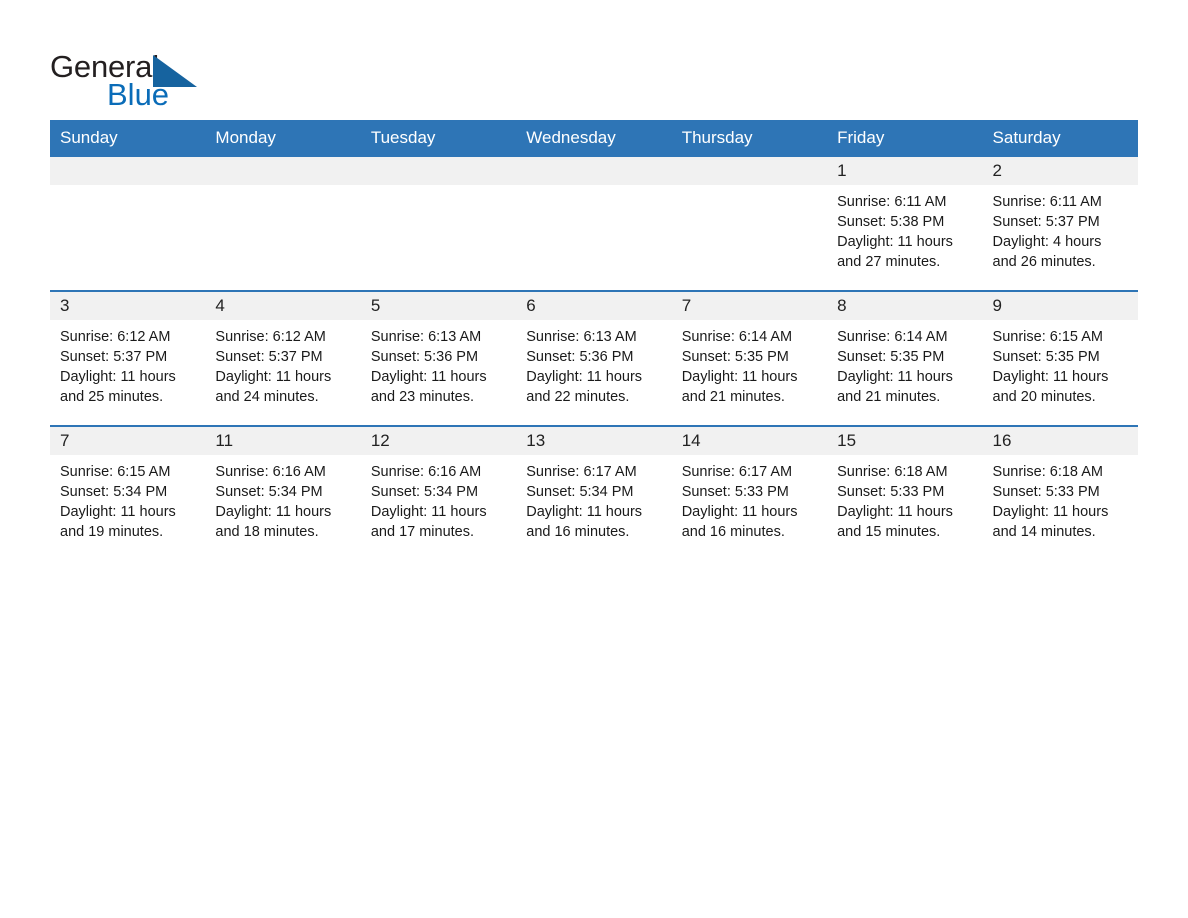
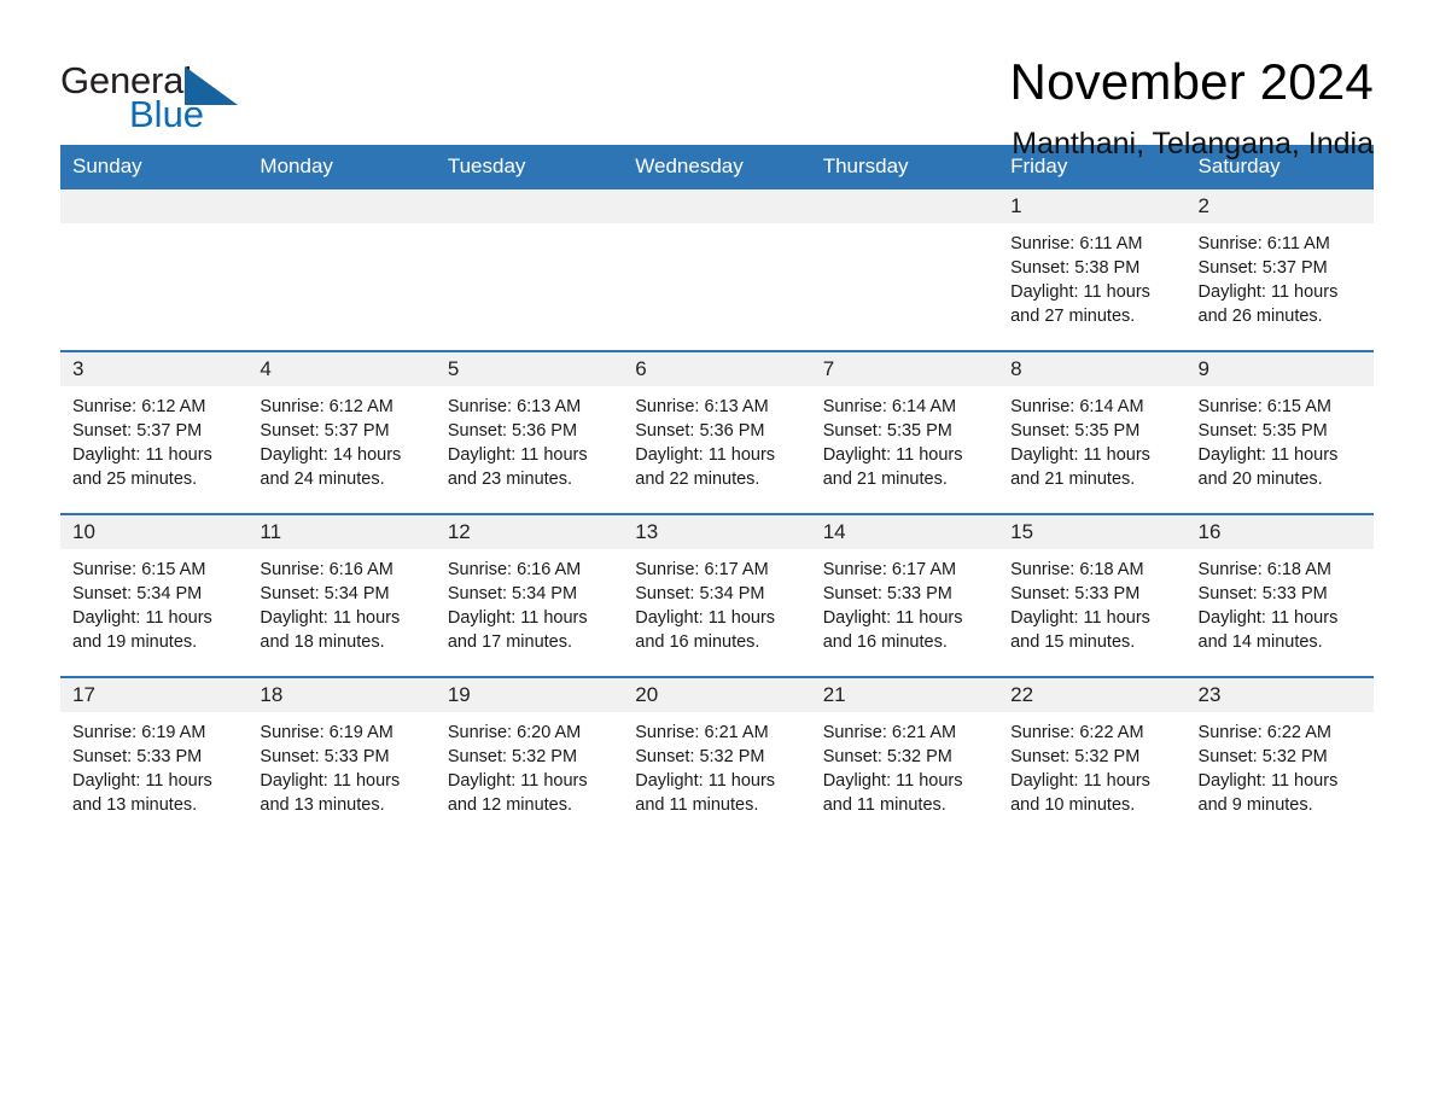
  General
  Blue
+ November 2024
+ Manthani, Telangana, India
  Sunday	Monday	Tuesday	Wednesday	Thursday	Friday	Saturday
- 					1Sunrise: 6:11 AMSunset: 5:38 PMDaylight: 11 hours and 27 minutes.	2Sunrise: 6:11 AMSunset: 5:37 PMDaylight: 4 hours and 26 minutes.
+ 					1Sunrise: 6:11 AMSunset: 5:38 PMDaylight: 11 hours and 27 minutes.	2Sunrise: 6:11 AMSunset: 5:37 PMDaylight: 11 hours and 26 minutes.
- 3Sunrise: 6:12 AMSunset: 5:37 PMDaylight: 11 hours and 25 minutes.	4Sunrise: 6:12 AMSunset: 5:37 PMDaylight: 11 hours and 24 minutes.	5Sunrise: 6:13 AMSunset: 5:36 PMDaylight: 11 hours and 23 minutes.	6Sunrise: 6:13 AMSunset: 5:36 PMDaylight: 11 hours and 22 minutes.	7Sunrise: 6:14 AMSunset: 5:35 PMDaylight: 11 hours and 21 minutes.	8Sunrise: 6:14 AMSunset: 5:35 PMDaylight: 11 hours and 21 minutes.	9Sunrise: 6:15 AMSunset: 5:35 PMDaylight: 11 hours and 20 minutes.
+ 3Sunrise: 6:12 AMSunset: 5:37 PMDaylight: 11 hours and 25 minutes.	4Sunrise: 6:12 AMSunset: 5:37 PMDaylight: 14 hours and 24 minutes.	5Sunrise: 6:13 AMSunset: 5:36 PMDaylight: 11 hours and 23 minutes.	6Sunrise: 6:13 AMSunset: 5:36 PMDaylight: 11 hours and 22 minutes.	7Sunrise: 6:14 AMSunset: 5:35 PMDaylight: 11 hours and 21 minutes.	8Sunrise: 6:14 AMSunset: 5:35 PMDaylight: 11 hours and 21 minutes.	9Sunrise: 6:15 AMSunset: 5:35 PMDaylight: 11 hours and 20 minutes.
- 7Sunrise: 6:15 AMSunset: 5:34 PMDaylight: 11 hours and 19 minutes.	11Sunrise: 6:16 AMSunset: 5:34 PMDaylight: 11 hours and 18 minutes.	12Sunrise: 6:16 AMSunset: 5:34 PMDaylight: 11 hours and 17 minutes.	13Sunrise: 6:17 AMSunset: 5:34 PMDaylight: 11 hours and 16 minutes.	14Sunrise: 6:17 AMSunset: 5:33 PMDaylight: 11 hours and 16 minutes.	15Sunrise: 6:18 AMSunset: 5:33 PMDaylight: 11 hours and 15 minutes.	16Sunrise: 6:18 AMSunset: 5:33 PMDaylight: 11 hours and 14 minutes.
+ 10Sunrise: 6:15 AMSunset: 5:34 PMDaylight: 11 hours and 19 minutes.	11Sunrise: 6:16 AMSunset: 5:34 PMDaylight: 11 hours and 18 minutes.	12Sunrise: 6:16 AMSunset: 5:34 PMDaylight: 11 hours and 17 minutes.	13Sunrise: 6:17 AMSunset: 5:34 PMDaylight: 11 hours and 16 minutes.	14Sunrise: 6:17 AMSunset: 5:33 PMDaylight: 11 hours and 16 minutes.	15Sunrise: 6:18 AMSunset: 5:33 PMDaylight: 11 hours and 15 minutes.	16Sunrise: 6:18 AMSunset: 5:33 PMDaylight: 11 hours and 14 minutes.
+ 17Sunrise: 6:19 AMSunset: 5:33 PMDaylight: 11 hours and 13 minutes.	18Sunrise: 6:19 AMSunset: 5:33 PMDaylight: 11 hours and 13 minutes.	19Sunrise: 6:20 AMSunset: 5:32 PMDaylight: 11 hours and 12 minutes.	20Sunrise: 6:21 AMSunset: 5:32 PMDaylight: 11 hours and 11 minutes.	21Sunrise: 6:21 AMSunset: 5:32 PMDaylight: 11 hours and 11 minutes.	22Sunrise: 6:22 AMSunset: 5:32 PMDaylight: 11 hours and 10 minutes.	23Sunrise: 6:22 AMSunset: 5:32 PMDaylight: 11 hours and 9 minutes.
